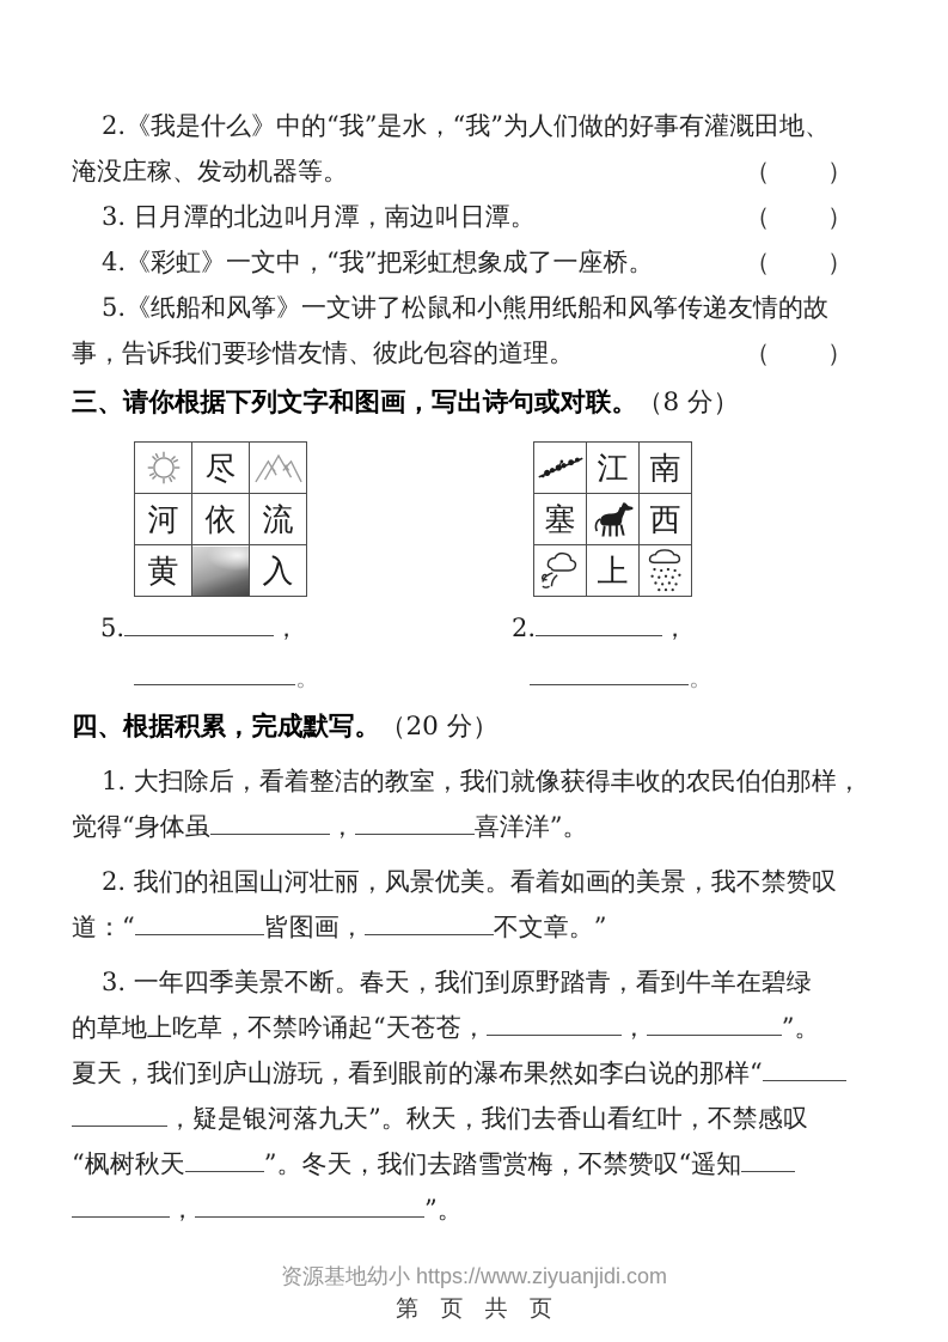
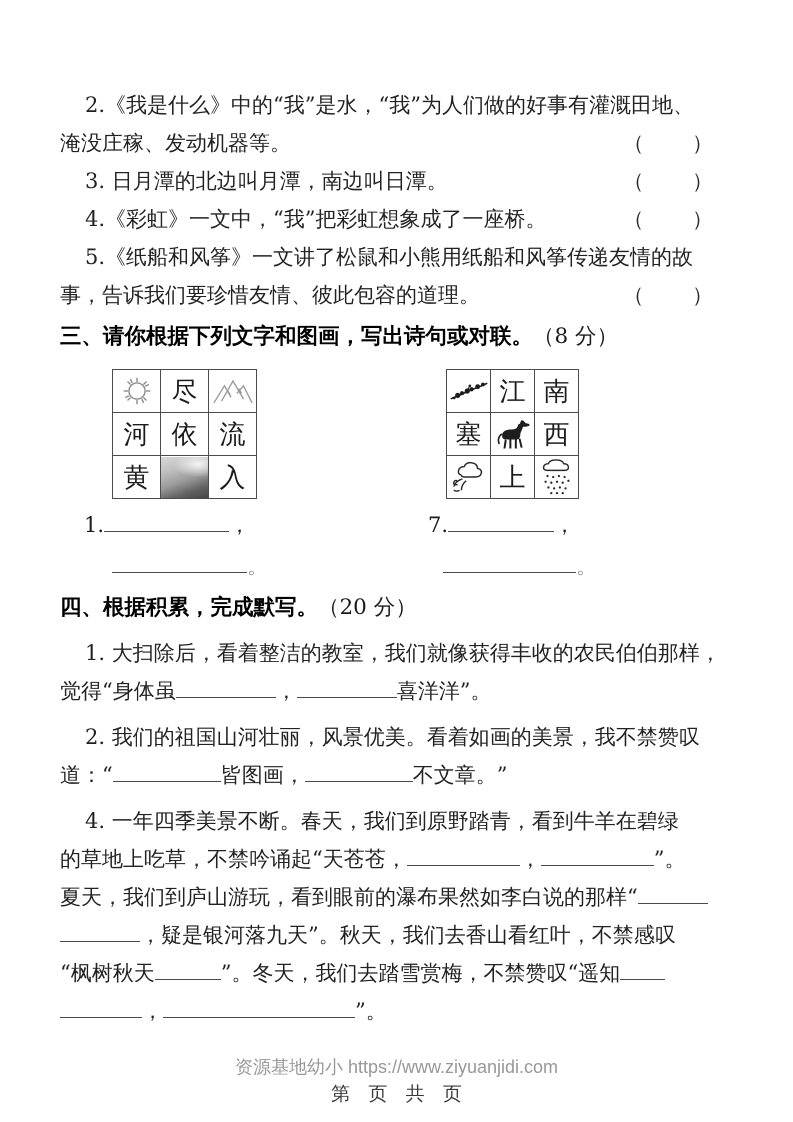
  2.《我是什么》中的“我”是水，“我”为人们做的好事有灌溉田地、
  淹没庄稼、发动机器等。
  （ ）
  3. 日月潭的北边叫月潭，南边叫日潭。
  （ ）
  4.《彩虹》一文中，“我”把彩虹想象成了一座桥。
  （ ）
  5.《纸船和风筝》一文讲了松鼠和小熊用纸船和风筝传递友情的故
  事，告诉我们要珍惜友情、彼此包容的道理。
  （ ）
  三、请你根据下列文字和图画，写出诗句或对联。（8 分）
  	尽
  河	依	流
  黄		入
  	江	南
  塞		西
  	上
- 5. ，
+ 1. ，
  。
- 2. ，
+ 7. ，
  。
  四、根据积累，完成默写。（20 分）
  1. 大扫除后，看着整洁的教室，我们就像获得丰收的农民伯伯那样，
  觉得“身体虽 ， 喜洋洋”。
  2. 我们的祖国山河壮丽，风景优美。看着如画的美景，我不禁赞叹
  道：“ 皆图画， 不文章。”
- 3. 一年四季美景不断。春天，我们到原野踏青，看到牛羊在碧绿
+ 4. 一年四季美景不断。春天，我们到原野踏青，看到牛羊在碧绿
  的草地上吃草，不禁吟诵起“天苍苍， ， ”。
  夏天，我们到庐山游玩，看到眼前的瀑布果然如李白说的那样“
  ，疑是银河落九天”。秋天，我们去香山看红叶，不禁感叹
  “枫树秋天 ”。冬天，我们去踏雪赏梅，不禁赞叹“遥知
  ， ”。
  资源基地幼小 https://www.ziyuanjidi.com
  第 页 共 页
